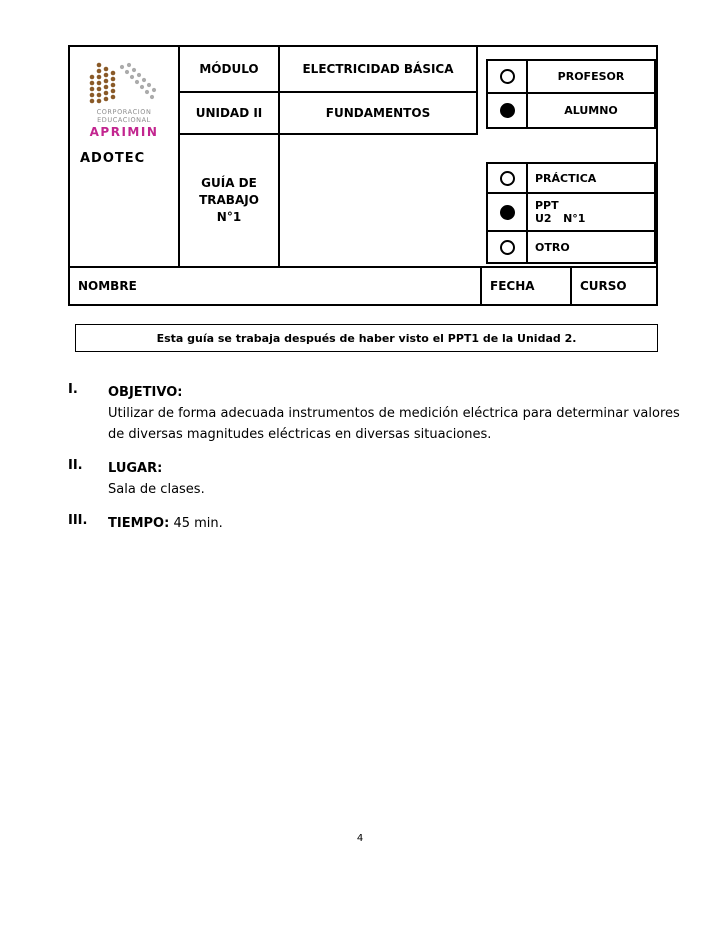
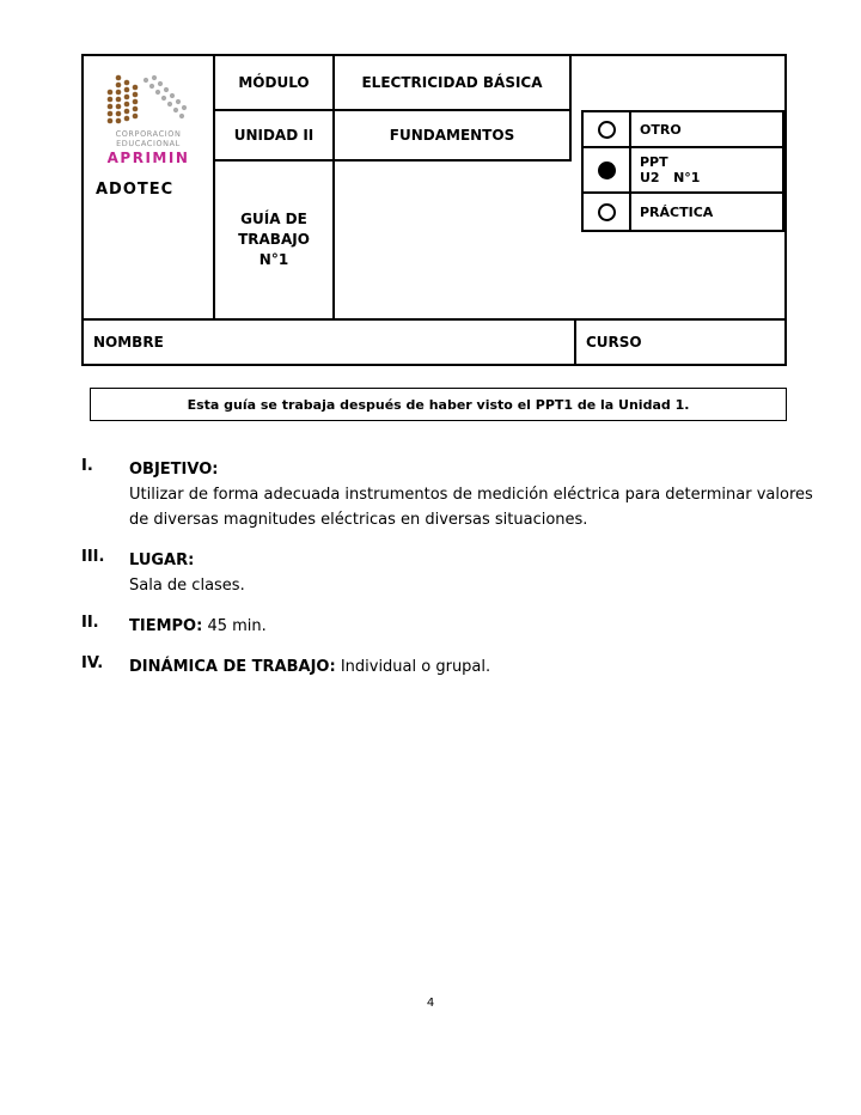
  CORPORACION
  EDUCACIONAL
  APRIMIN
  ADOTEC
  MÓDULO
  ELECTRICIDAD BÁSICA
- PROFESOR
- ALUMNO
- PRÁCTICA
+ OTRO
  PPT
  U2 N°1
- OTRO
+ PRÁCTICA
  UNIDAD II
  FUNDAMENTOS
  GUÍA DE TRABAJO N°1
  NOMBRE
- FECHA
  CURSO
- Esta guía se trabaja después de haber visto el PPT1 de la Unidad 2.
+ Esta guía se trabaja después de haber visto el PPT1 de la Unidad 1.
  I.
  OBJETIVO:
  Utilizar de forma adecuada instrumentos de medición eléctrica para determinar valores de diversas magnitudes eléctricas en diversas situaciones.
- II.
+ III.
  LUGAR:
  Sala de clases.
- III.
+ II.
  TIEMPO: 45 min.
+ IV.
+ DINÁMICA DE TRABAJO: Individual o grupal.
  4
